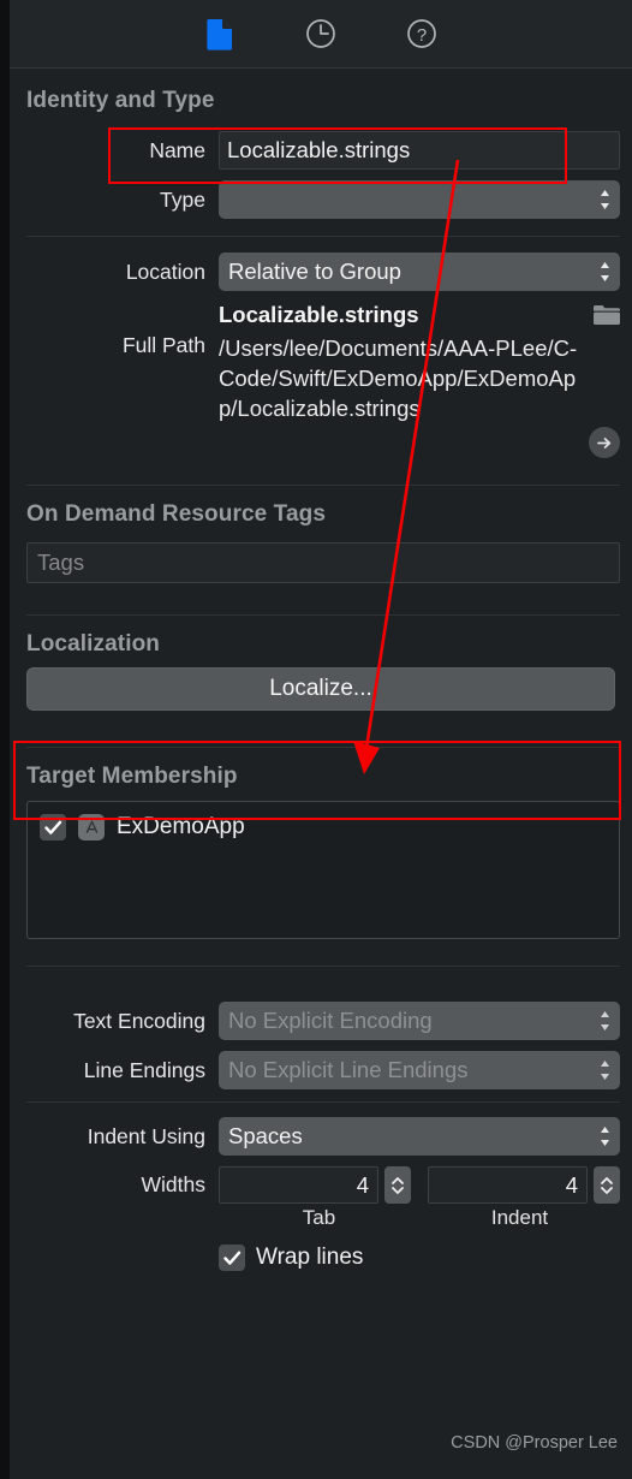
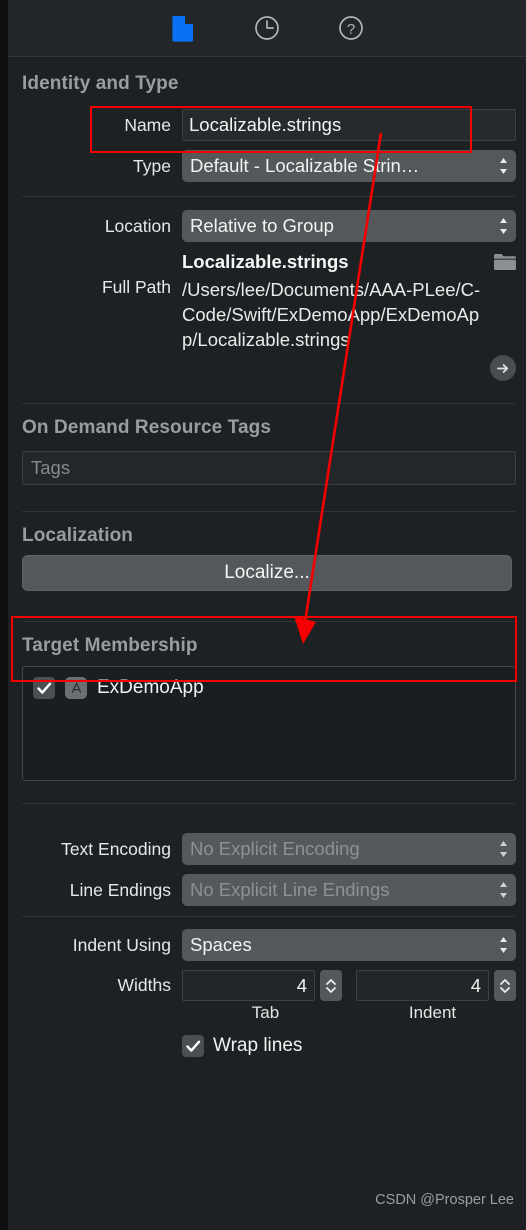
  ?
  Identity and Type
  Name
  Localizable.strings
  Type
+ Default - Localizable Strin…
  Location
  Relative to Group
  Localizable.strings
  Full Path
  /Users/lee/Documents/AAA-PLee/C-Code/Swift/ExDemopp/ExDemoApp/Localizable.strings
  On Demand Resource Tags
  Tags
  Localization
  Localize...
  Target Membership
  ExDemoApp
  Text Encoding
  No Explicit Encoding
  Line Endings
  No Explicit Line Endings
  Indent Using
  Spaces
  Widths
  4
  4
  Tab
  Indent
  Wrap lines
  CSDN @Prosper Lee
